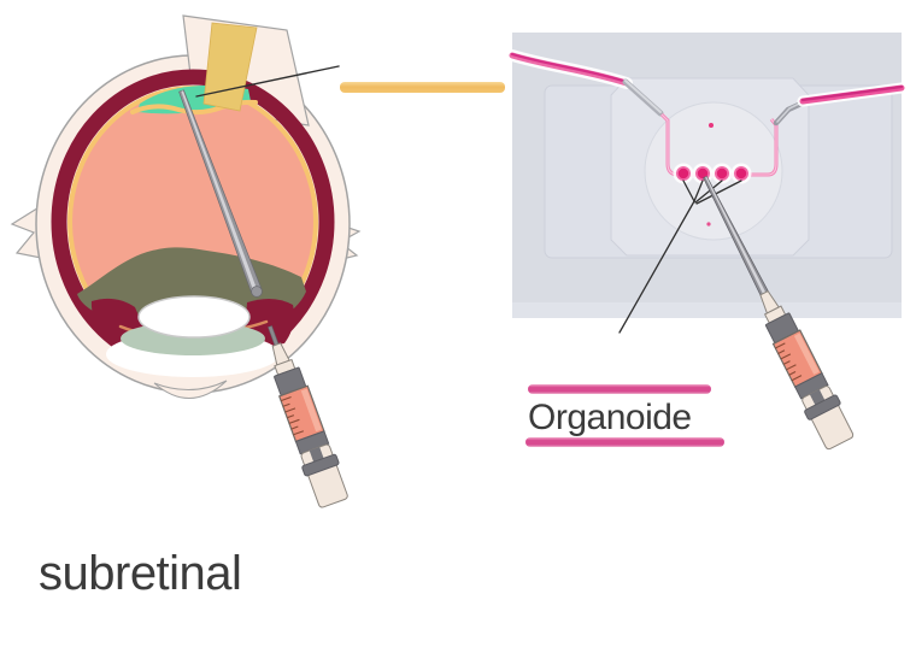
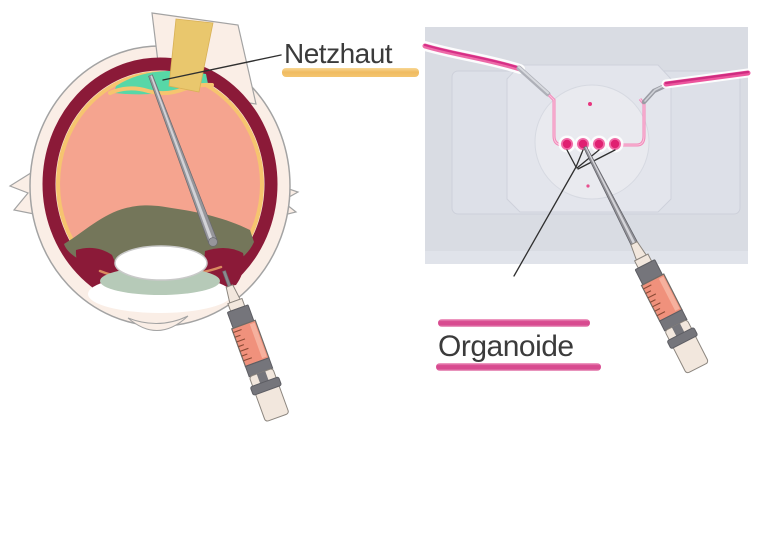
+ Netzhaut
  Organoide
- subretinal
